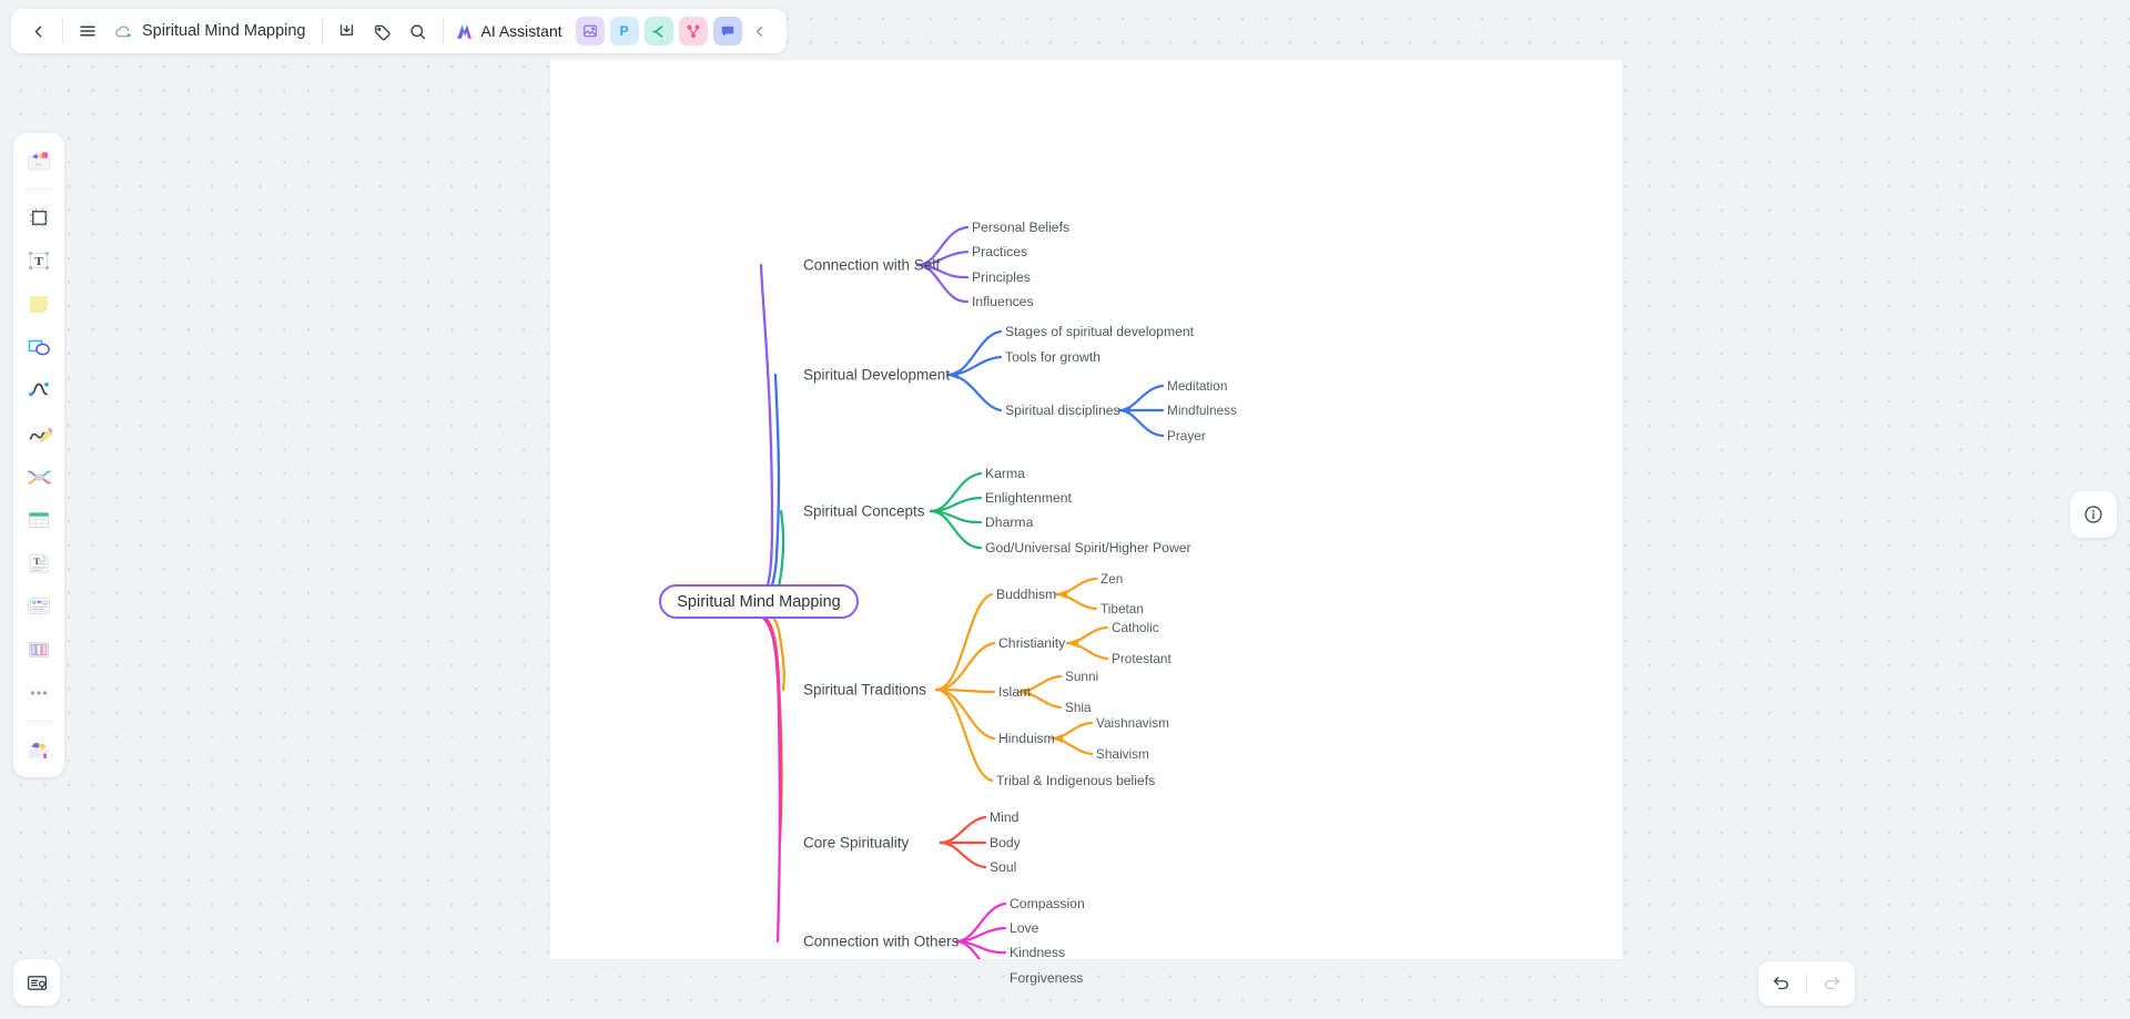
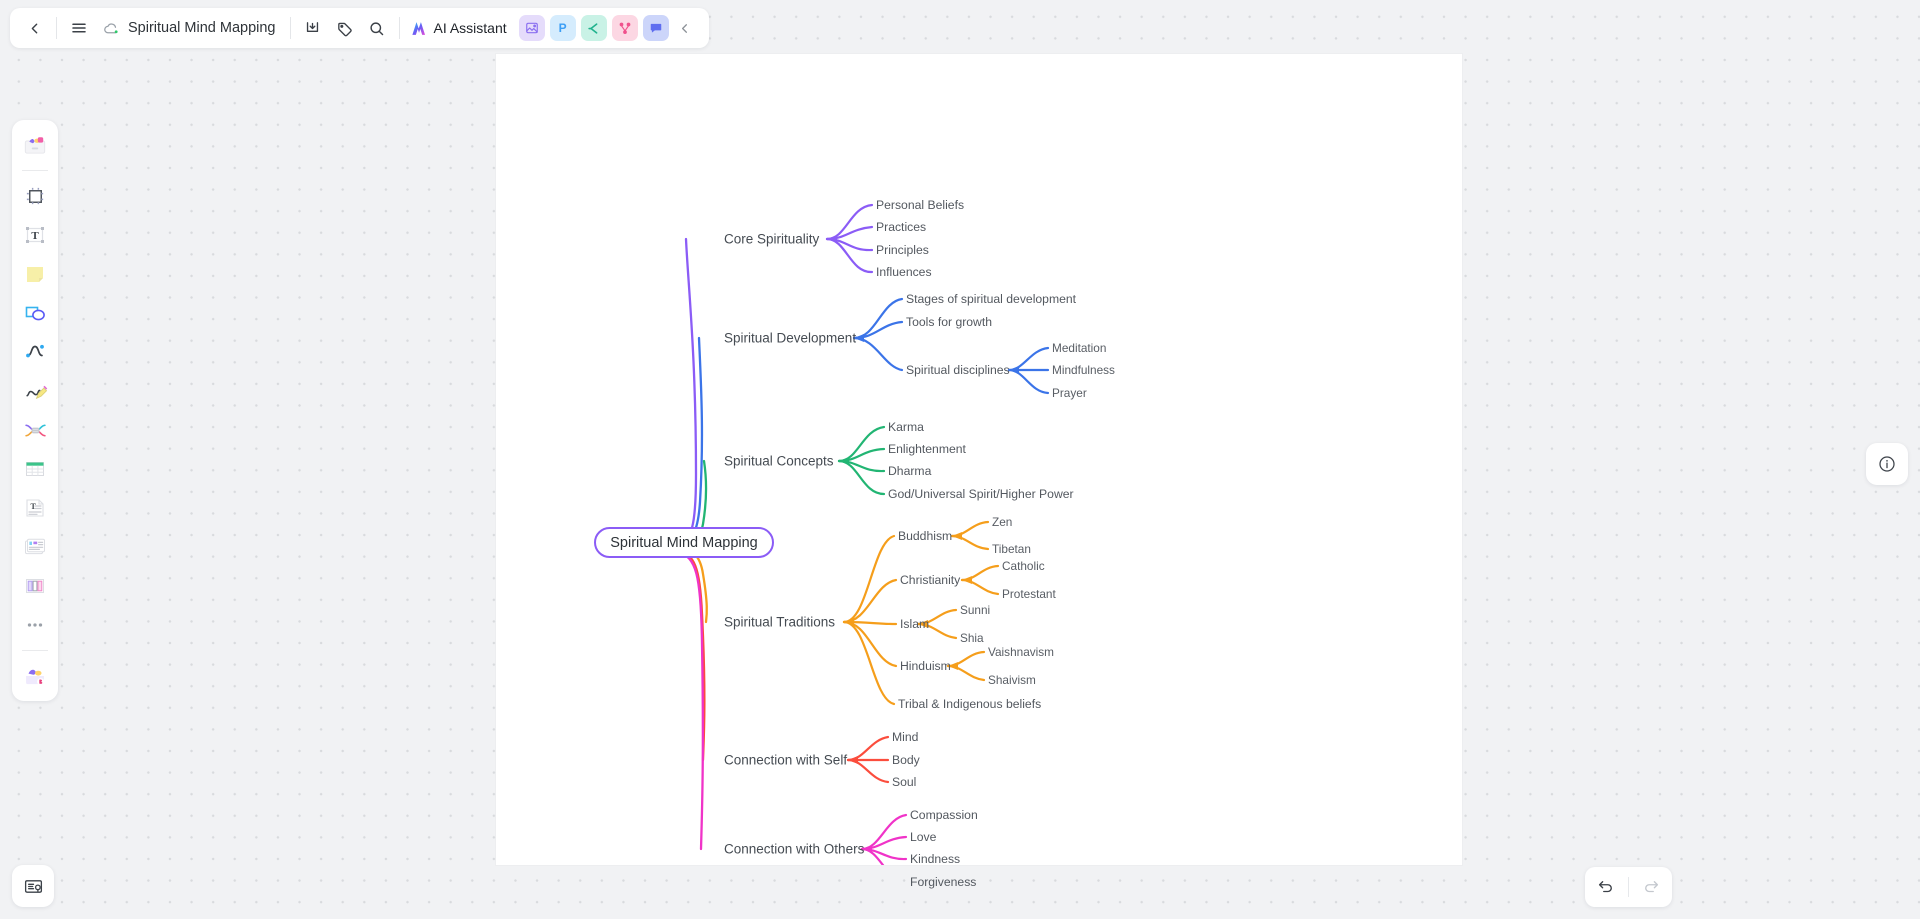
  Spiritual Mind Mapping
- Connection with Self
+ Core Spirituality
  Spiritual Development
  Spiritual Concepts
  Spiritual Traditions
- Core Spirituality
+ Connection with Self
  Connection with Others
  Personal Beliefs
  Practices
  Principles
  Influences
  Stages of spiritual development
  Tools for growth
  Spiritual disciplines
  Meditation
  Mindfulness
  Prayer
  Karma
  Enlightenment
  Dharma
  God/Universal Spirit/Higher Power
  Buddhism
  Zen
  Tibetan
  Christianity
  Catholic
  Protestant
  Islam
  Sunni
  Shia
  Hinduism
  Vaishnavism
  Shaivism
  Tribal & Indigenous beliefs
  Mind
  Body
  Soul
  Compassion
  Love
  Kindness
  Forgiveness
  Spiritual Mind Mapping
  AI Assistant
  P
  T
  T
